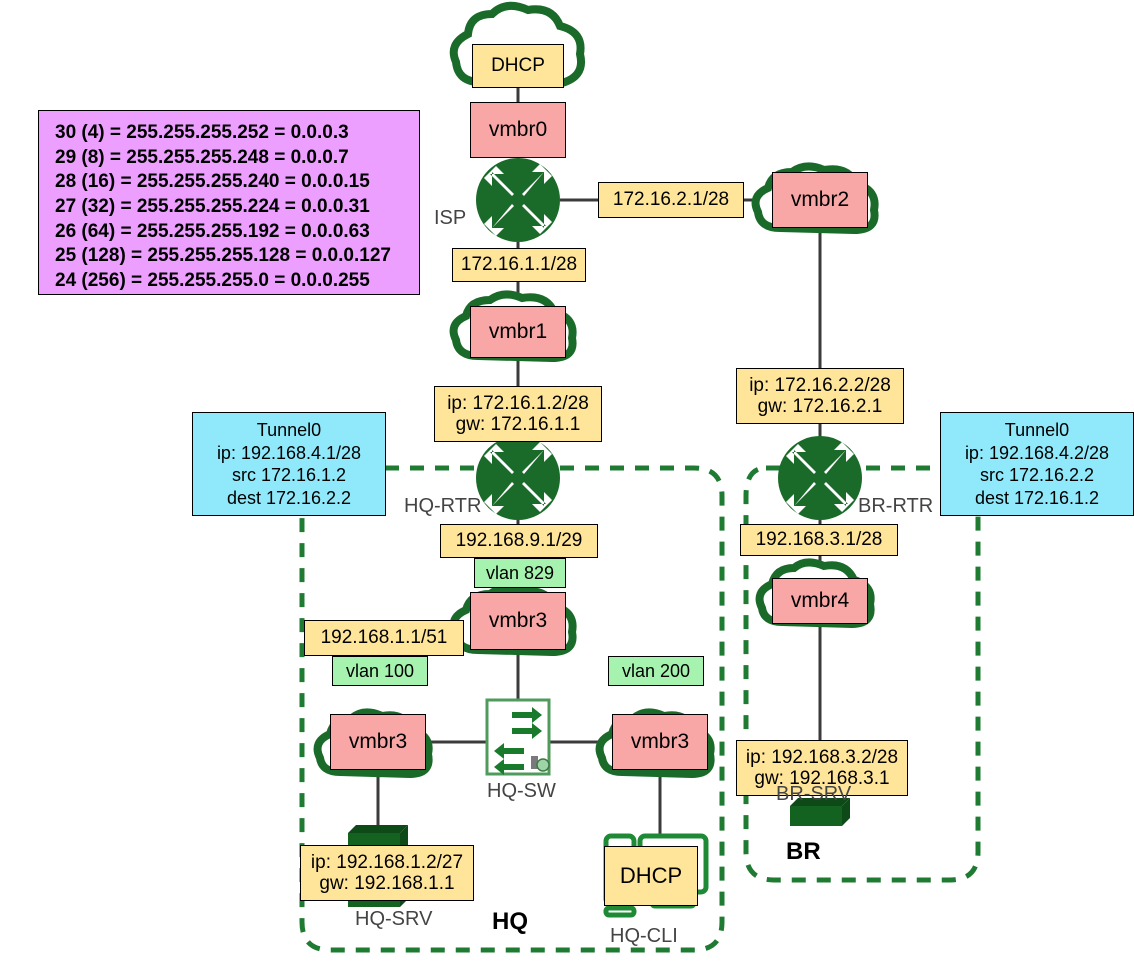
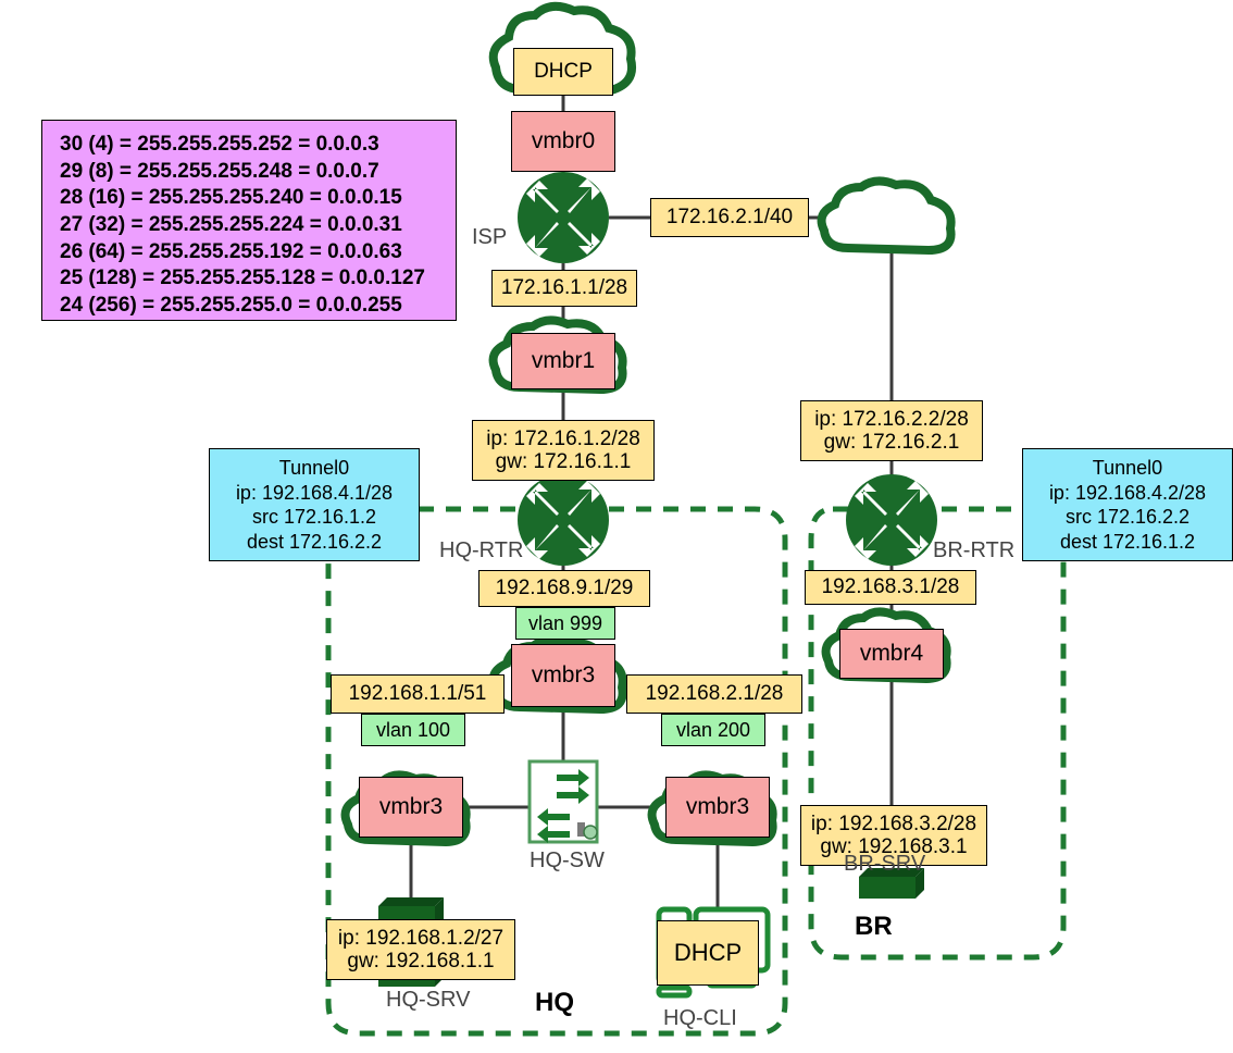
  30 (4) = 255.255.255.252 = 0.0.0.3
  29 (8) = 255.255.255.248 = 0.0.0.7
  28 (16) = 255.255.255.240 = 0.0.0.15
  27 (32) = 255.255.255.224 = 0.0.0.31
  26 (64) = 255.255.255.192 = 0.0.0.63
  25 (128) = 255.255.255.128 = 0.0.0.127
  24 (256) = 255.255.255.0 = 0.0.0.255
  DHCP
  vmbr0
  ISP
- 172.16.2.1/28
+ 172.16.2.1/40
- vmbr2
  172.16.1.1/28
  vmbr1
  ip: 172.16.1.2/28
  gw: 172.16.1.1
  ip: 172.16.2.2/28
  gw: 172.16.2.1
  Tunnel0
  ip: 192.168.4.1/28
  src 172.16.1.2
  dest 172.16.2.2
  Tunnel0
  ip: 192.168.4.2/28
  src 172.16.2.2
  dest 172.16.1.2
  HQ-RTR
  BR-RTR
  192.168.9.1/29
- vlan 829
+ vlan 999
  vmbr3
  192.168.1.1/51
  vlan 100
+ 192.168.2.1/28
  vlan 200
  vmbr3
  vmbr3
  HQ-SW
  ip: 192.168.1.2/27
  gw: 192.168.1.1
  HQ-SRV
  DHCP
  HQ-CLI
  HQ
  192.168.3.1/28
  vmbr4
  ip: 192.168.3.2/28
  gw: 192.168.3.1
  BR-SRV
  BR
